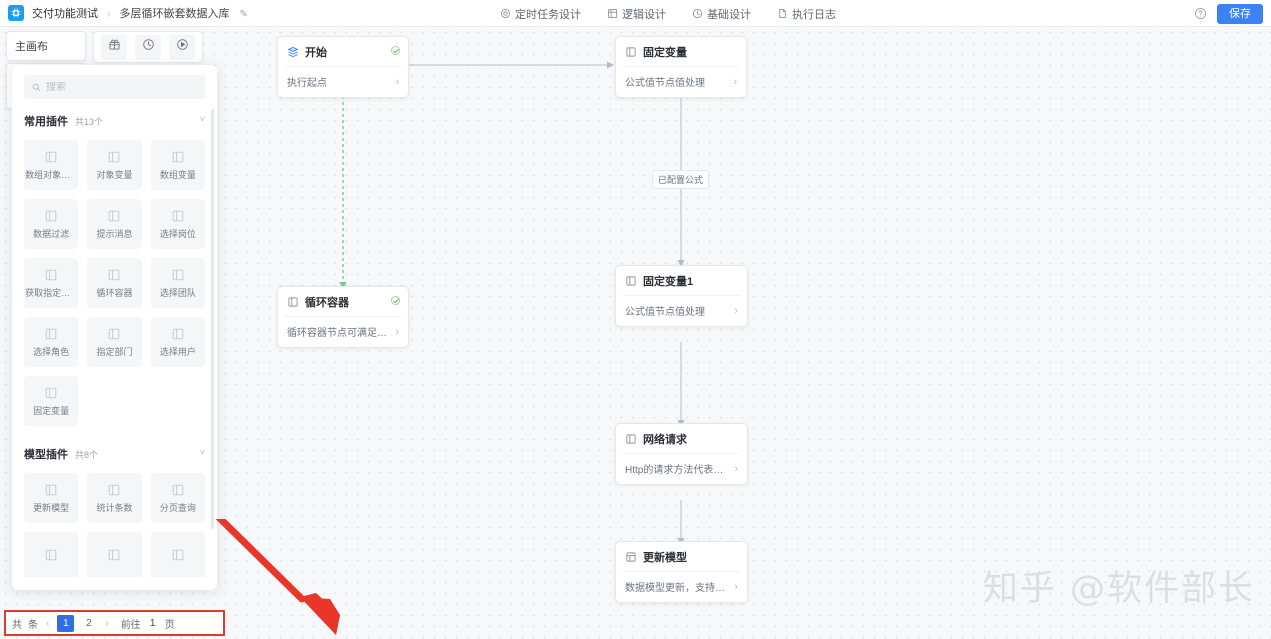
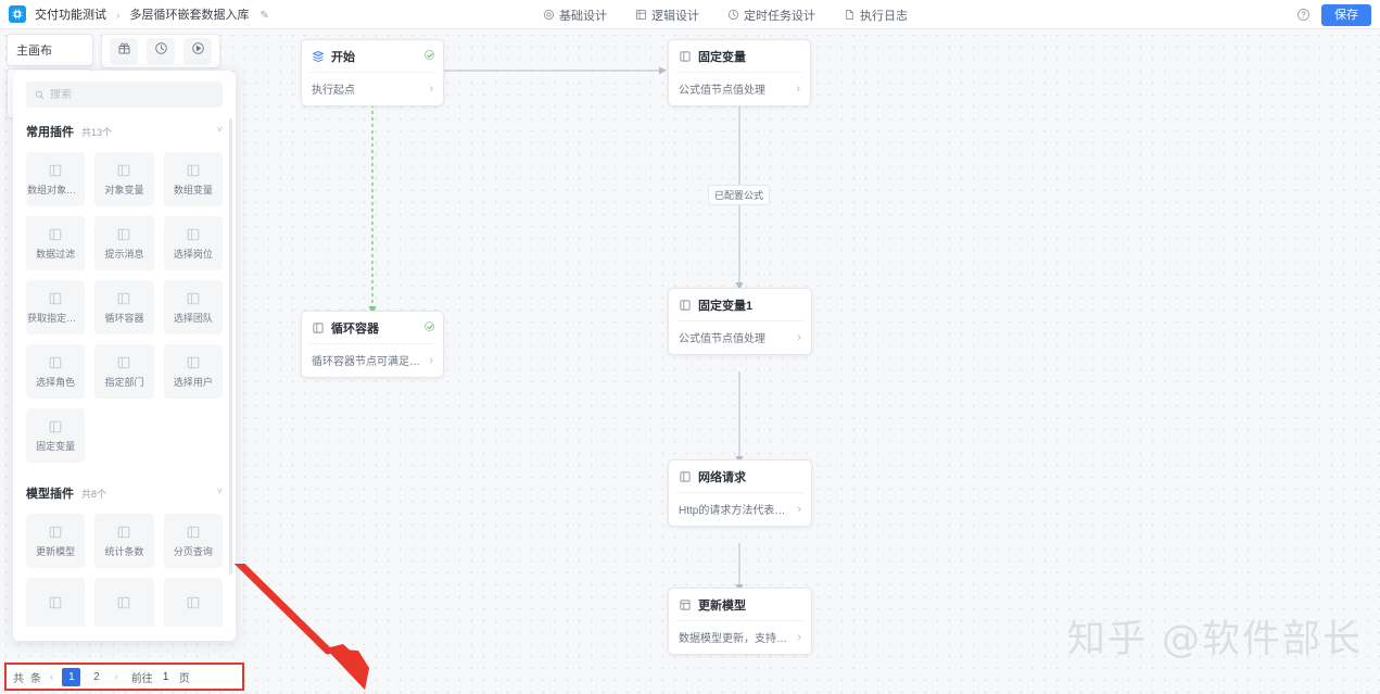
  交付功能测试 › 多层循环嵌套数据入库 ✎
- 定时任务设计
+ 基础设计
  逻辑设计
- 基础设计
+ 定时任务设计
  执行日志
  保存
  已配置公式
  开始
  执行起点
  ›
  固定变量
  公式值节点值处理
  ›
  循环容器
  循环容器节点可满足循
  ›
  固定变量1
  公式值节点值处理
  ›
  网络请求
  Http的请求方法代表了
  ›
  更新模型
  数据模型更新，支持单
  ›
  知乎 @软件部长
  主画布
  搜索
  常用插件
  共13个
  ˅
  数组对象变量
  对象变量
  数组变量
  数据过滤
  提示消息
  选择岗位
  获取指定清…
  循环容器
  选择团队
  选择角色
  指定部门
  选择用户
  固定变量
  模型插件
  共8个
  ˅
  更新模型
  统计条数
  分页查询
  共
  条
  ‹
  1
  2
  ›
  前往
  1
  页
